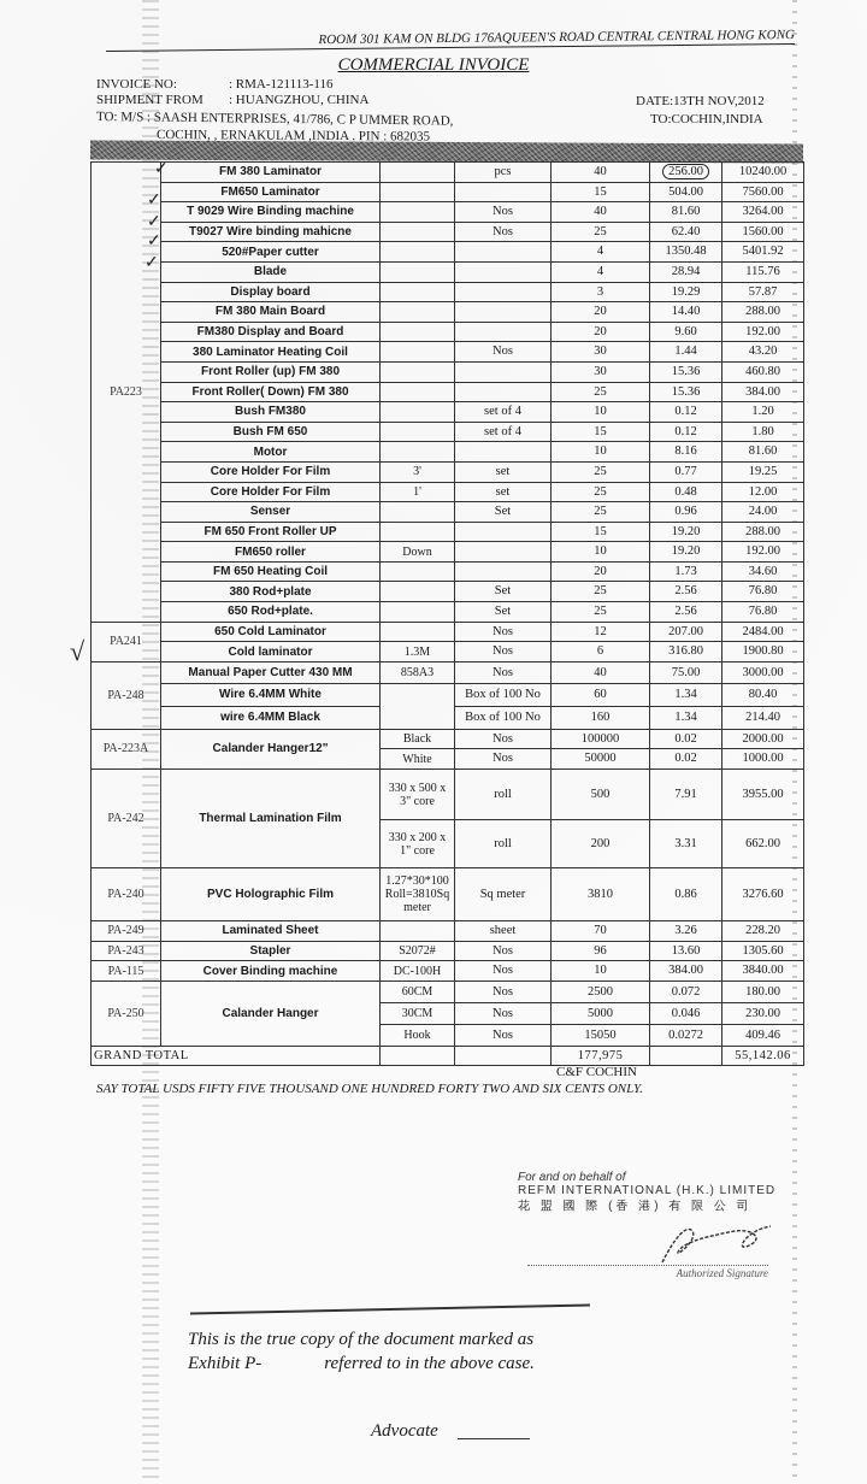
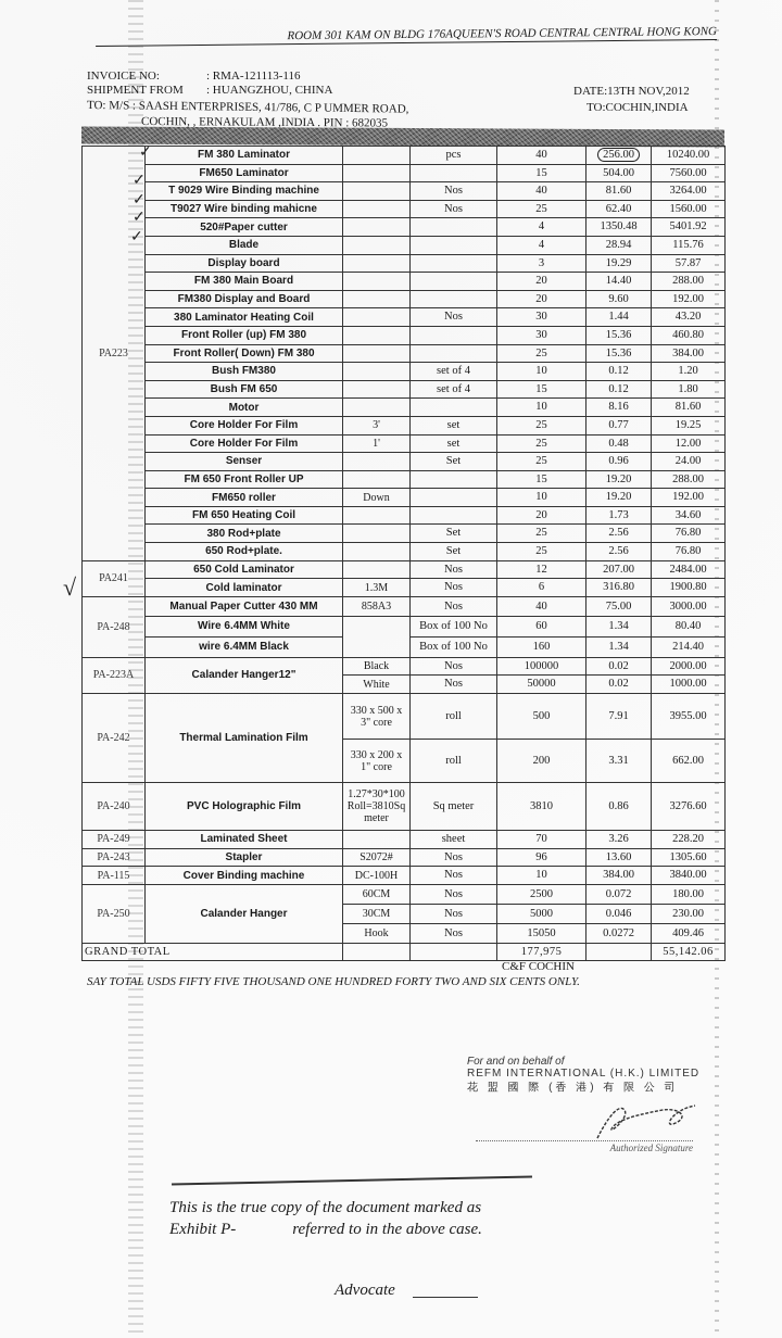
  ROOM 301 KAM ON BLDG 176AQUEEN'S ROAD CENTRAL CENTRAL HONG KONG
- COMMERCIAL INVOICE
  INVOICE NO:
  : RMA-121113-116
  SHIPMENT FROM
  : HUANGZHOU, CHINA
  TO: M/S : SAASH ENTERPRISES, 41/786, C P UMMER ROAD,
  COCHIN, , ERNAKULAM ,INDIA . PIN : 682035
  DATE:13TH NOV,2012
  TO:COCHIN,INDIA
  PA223	FM 380 Laminator		pcs	40	256.00	10240.00
  FM650 Laminator			15	504.00	7560.00
  T 9029 Wire Binding machine		Nos	40	81.60	3264.00
  T9027 Wire binding mahicne		Nos	25	62.40	1560.00
  520#Paper cutter			4	1350.48	5401.92
  Blade			4	28.94	115.76
  Display board			3	19.29	57.87
  FM 380 Main Board			20	14.40	288.00
  FM380 Display and Board			20	9.60	192.00
  380 Laminator Heating Coil		Nos	30	1.44	43.20
  Front Roller (up) FM 380			30	15.36	460.80
  Front Roller( Down) FM 380			25	15.36	384.00
  Bush FM380		set of 4	10	0.12	1.20
  Bush FM 650		set of 4	15	0.12	1.80
  Motor			10	8.16	81.60
  Core Holder For Film	3'	set	25	0.77	19.25
  Core Holder For Film	1'	set	25	0.48	12.00
  Senser		Set	25	0.96	24.00
  FM 650 Front Roller UP			15	19.20	288.00
  FM650 roller	Down		10	19.20	192.00
  FM 650 Heating Coil			20	1.73	34.60
  380 Rod+plate		Set	25	2.56	76.80
  650 Rod+plate.		Set	25	2.56	76.80
  PA241	650 Cold Laminator		Nos	12	207.00	2484.00
  Cold laminator	1.3M	Nos	6	316.80	1900.80
  PA-248	Manual Paper Cutter 430 MM	858A3	Nos	40	75.00	3000.00
  Wire 6.4MM White		Box of 100 No	60	1.34	80.40
  wire 6.4MM Black	Box of 100 No	160	1.34	214.40
  PA-223A	Calander Hanger12"	Black	Nos	100000	0.02	2000.00
  White	Nos	50000	0.02	1000.00
  PA-242	Thermal Lamination Film	330 x 500 x 3" core	roll	500	7.91	3955.00
  330 x 200 x 1" core	roll	200	3.31	662.00
  PA-240	PVC Holographic Film	1.27*30*100 Roll=3810Sq meter	Sq meter	3810	0.86	3276.60
  PA-249	Laminated Sheet		sheet	70	3.26	228.20
  PA-243	Stapler	S2072#	Nos	96	13.60	1305.60
  PA-115	Cover Binding machine	DC-100H	Nos	10	384.00	3840.00
  PA-250	Calander Hanger	60CM	Nos	2500	0.072	180.00
  30CM	Nos	5000	0.046	230.00
  Hook	Nos	15050	0.0272	409.46
  GRAND TOTAL			177,975		55,142.06
  ✓
  ✓
  ✓
  ✓
  ✓
  √
  C&F COCHIN
  SAY TOTAL USDS FIFTY FIVE THOUSAND ONE HUNDRED FORTY TWO AND SIX CENTS ONLY.
  For and on behalf of
  REFM INTERNATIONAL (H.K.) LIMITED
  花 盟 國 際 (香 港) 有 限 公 司
  Authorized Signature
  This is the true copy of the document marked as
  Exhibit P- referred to in the above case.
  Advocate
